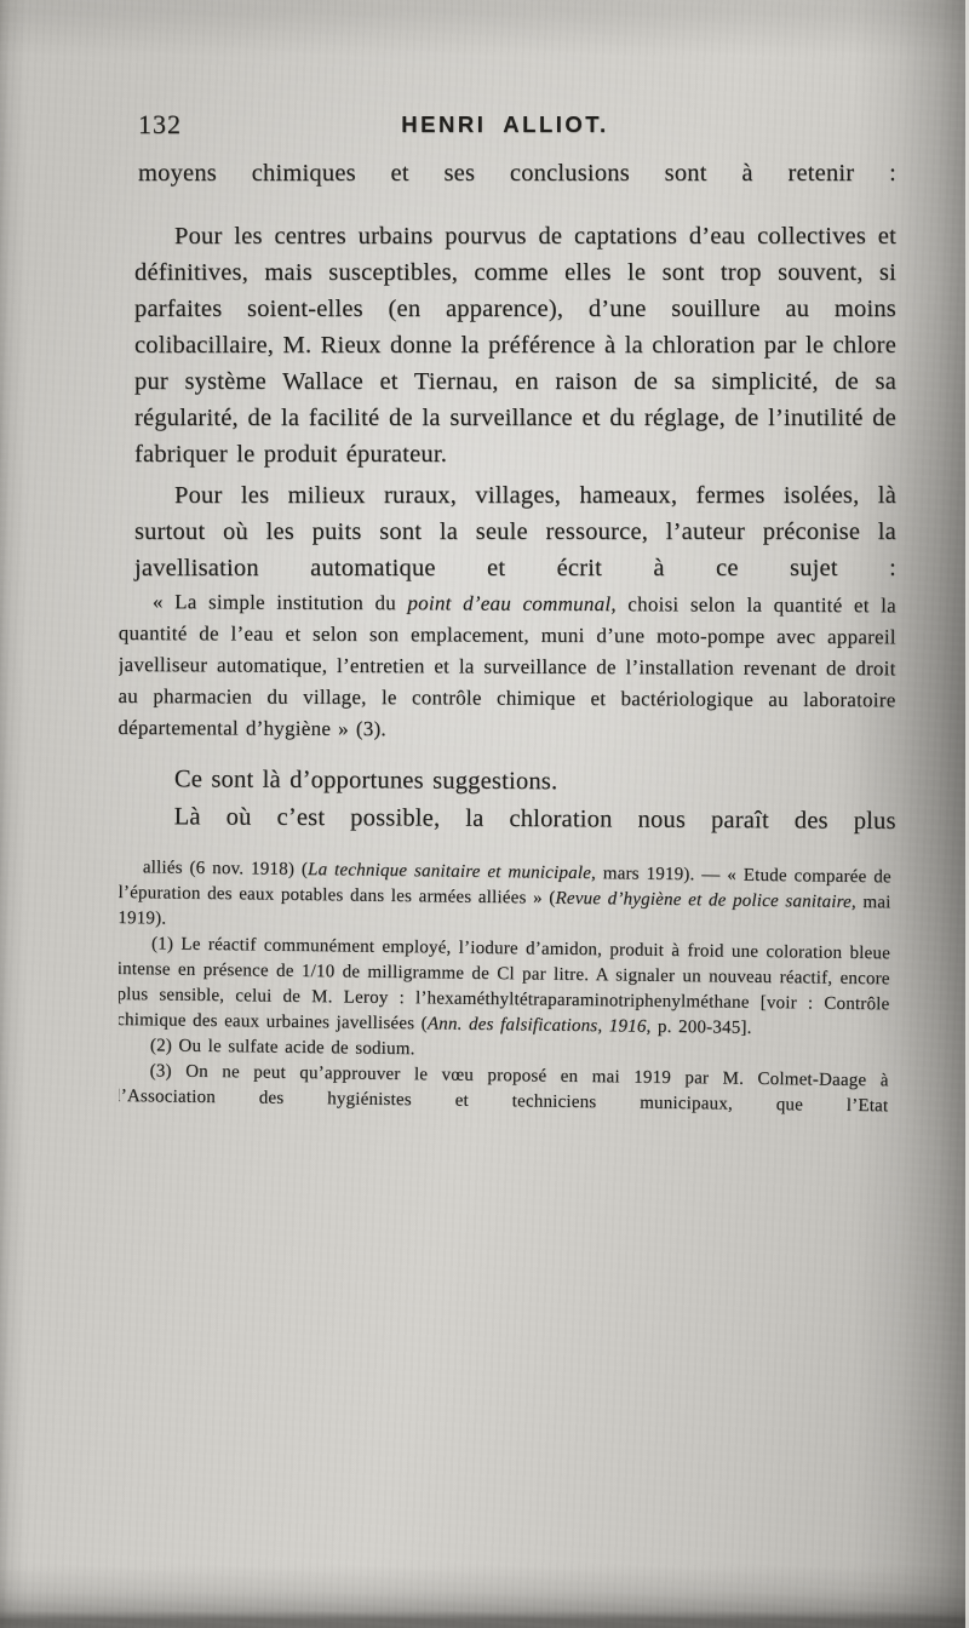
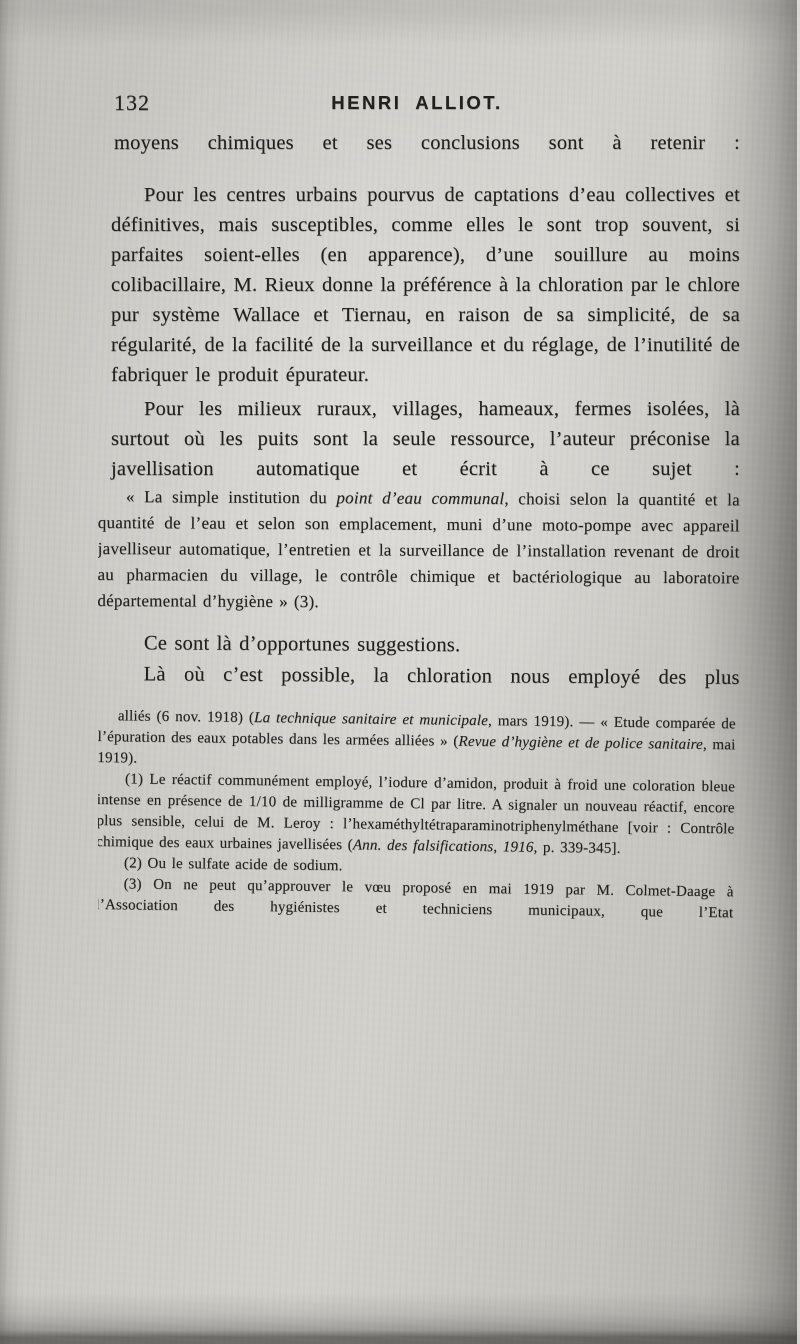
  132
  HENRI ALLIOT.
  moyens chimiques et ses conclusions sont à retenir :
  Pour les centres urbains pourvus de captations d’eau collectives et définitives, mais susceptibles, comme elles le sont trop souvent, si parfaites soient-elles (en apparence), d’une souillure au moins colibacillaire, M. Rieux donne la préférence à la chloration par le chlore pur système Wallace et Tiernau, en raison de sa simplicité, de sa régularité, de la facilité de la surveillance et du réglage, de l’inutilité de fabriquer le produit épurateur.
  Pour les milieux ruraux, villages, hameaux, fermes isolées, là surtout où les puits sont la seule ressource, l’auteur préconise la javellisation automatique et écrit à ce sujet :
  « La simple institution du point d’eau communal, choisi selon la quantité et la quantité de l’eau et selon son emplacement, muni d’une moto-pompe avec appareil javelliseur automatique, l’entretien et la surveillance de l’installation revenant de droit au pharmacien du village, le contrôle chimique et bactériologique au laboratoire départemental d’hygiène » (3).
  Ce sont là d’opportunes suggestions.
- Là où c’est possible, la chloration nous paraît des plus
+ Là où c’est possible, la chloration nous employé des plus
  alliés (6 nov. 1918) (La technique sanitaire et municipale, mars 1919). — « Etude comparée de l’épuration des eaux potables dans les armées alliées » (Revue d’hygiène et de police sanitaire, mai 1919).
- (1) Le réactif communément employé, l’iodure d’amidon, produit à froid une coloration bleue intense en présence de 1/10 de milligramme de Cl par litre. A signaler un nouveau réactif, encore plus sensible, celui de M. Leroy : l’hexaméthyltétraparaminotriphenylméthane [voir : Contrôle chimique des eaux urbaines javellisées (Ann. des falsifications, 1916, p. 200-345].
+ (1) Le réactif communément employé, l’iodure d’amidon, produit à froid une coloration bleue intense en présence de 1/10 de milligramme de Cl par litre. A signaler un nouveau réactif, encore plus sensible, celui de M. Leroy : l’hexaméthyltétraparaminotriphenylméthane [voir : Contrôle chimique des eaux urbaines javellisées (Ann. des falsifications, 1916, p. 339-345].
  (2) Ou le sulfate acide de sodium.
  (3) On ne peut qu’approuver le vœu proposé en mai 1919 par M. Colmet-Daage à l’Association des hygiénistes et techniciens municipaux, que l’Etat
